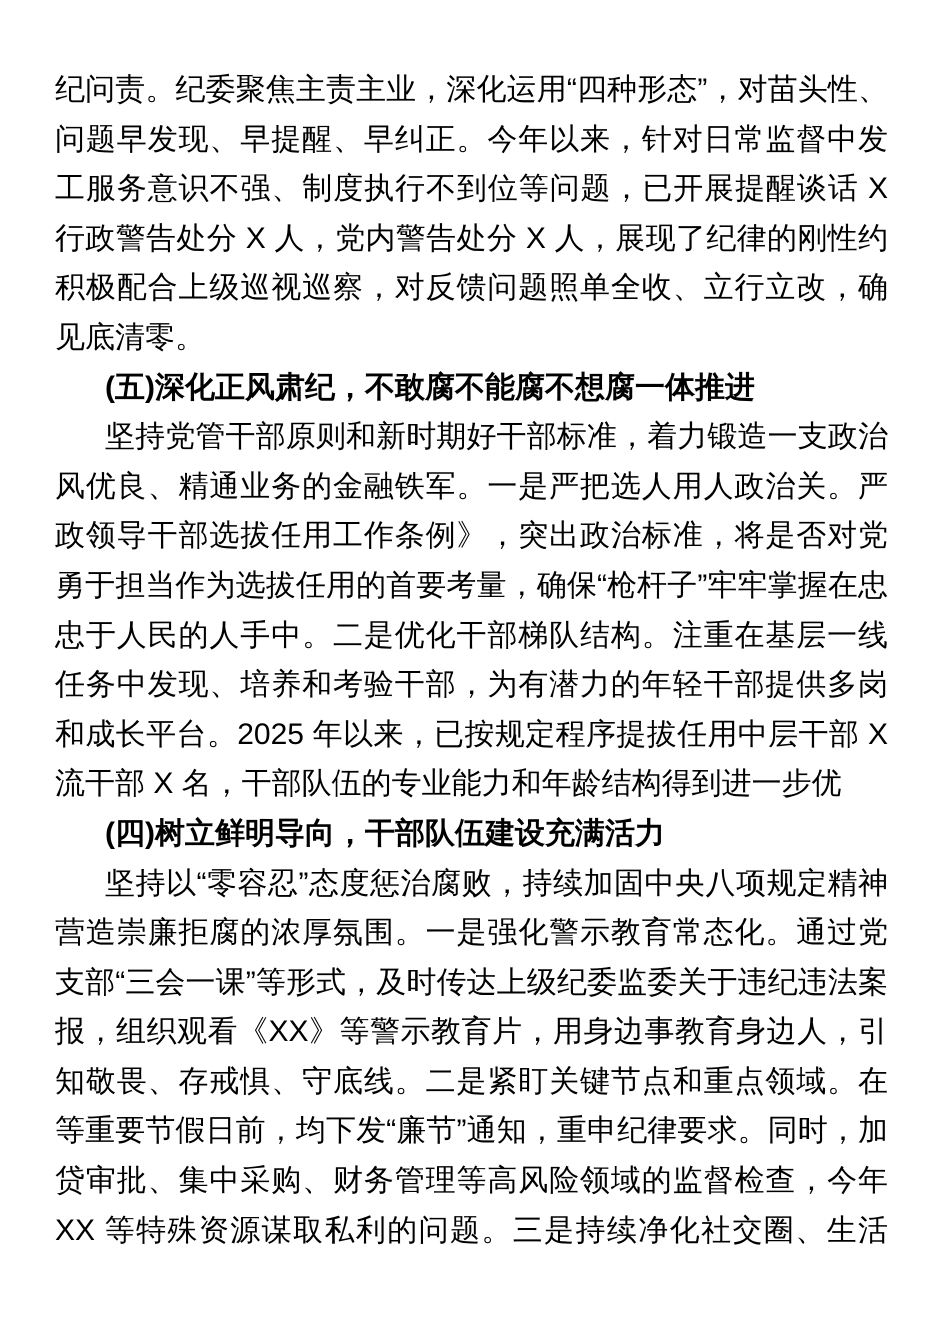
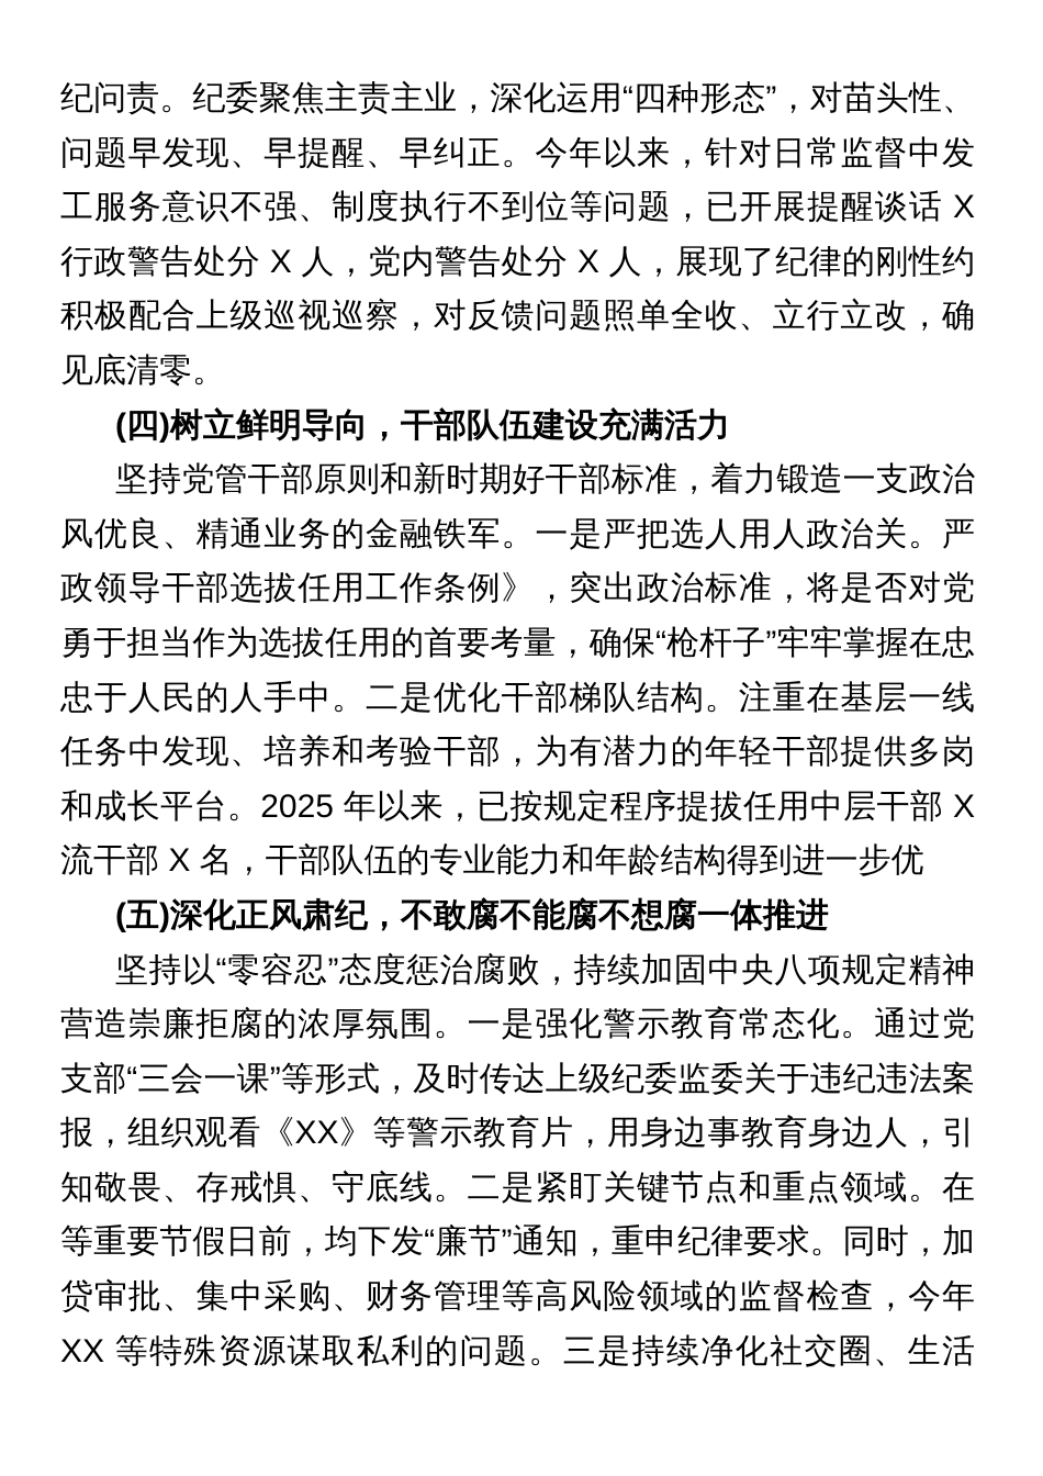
  纪问责。纪委聚焦主责主业，深化运用“四种形态”，对苗头性、
  问题早发现、早提醒、早纠正。今年以来，针对日常监督中发
  工服务意识不强、制度执行不到位等问题，已开展提醒谈话 X
  行政警告处分 X 人，党内警告处分 X 人，展现了纪律的刚性约
  积极配合上级巡视巡察，对反馈问题照单全收、立行立改，确
  见底清零。
- (五)深化正风肃纪，不敢腐不能腐不想腐一体推进
+ (四)树立鲜明导向，干部队伍建设充满活力
  坚持党管干部原则和新时期好干部标准，着力锻造一支政治
  风优良、精通业务的金融铁军。一是严把选人用人政治关。严
  政领导干部选拔任用工作条例》，突出政治标准，将是否对党
  勇于担当作为选拔任用的首要考量，确保“枪杆子”牢牢掌握在忠
  忠于人民的人手中。二是优化干部梯队结构。注重在基层一线
  任务中发现、培养和考验干部，为有潜力的年轻干部提供多岗
  和成长平台。2025 年以来，已按规定程序提拔任用中层干部 X
  流干部 X 名，干部队伍的专业能力和年龄结构得到进一步优
- (四)树立鲜明导向，干部队伍建设充满活力
+ (五)深化正风肃纪，不敢腐不能腐不想腐一体推进
  坚持以“零容忍”态度惩治腐败，持续加固中央八项规定精神
  营造崇廉拒腐的浓厚氛围。一是强化警示教育常态化。通过党
  支部“三会一课”等形式，及时传达上级纪委监委关于违纪违法案
  报，组织观看《XX》等警示教育片，用身边事教育身边人，引
  知敬畏、存戒惧、守底线。二是紧盯关键节点和重点领域。在
  等重要节假日前，均下发“廉节”通知，重申纪律要求。同时，加
  贷审批、集中采购、财务管理等高风险领域的监督检查，今年
  XX 等特殊资源谋取私利的问题。三是持续净化社交圈、生活
